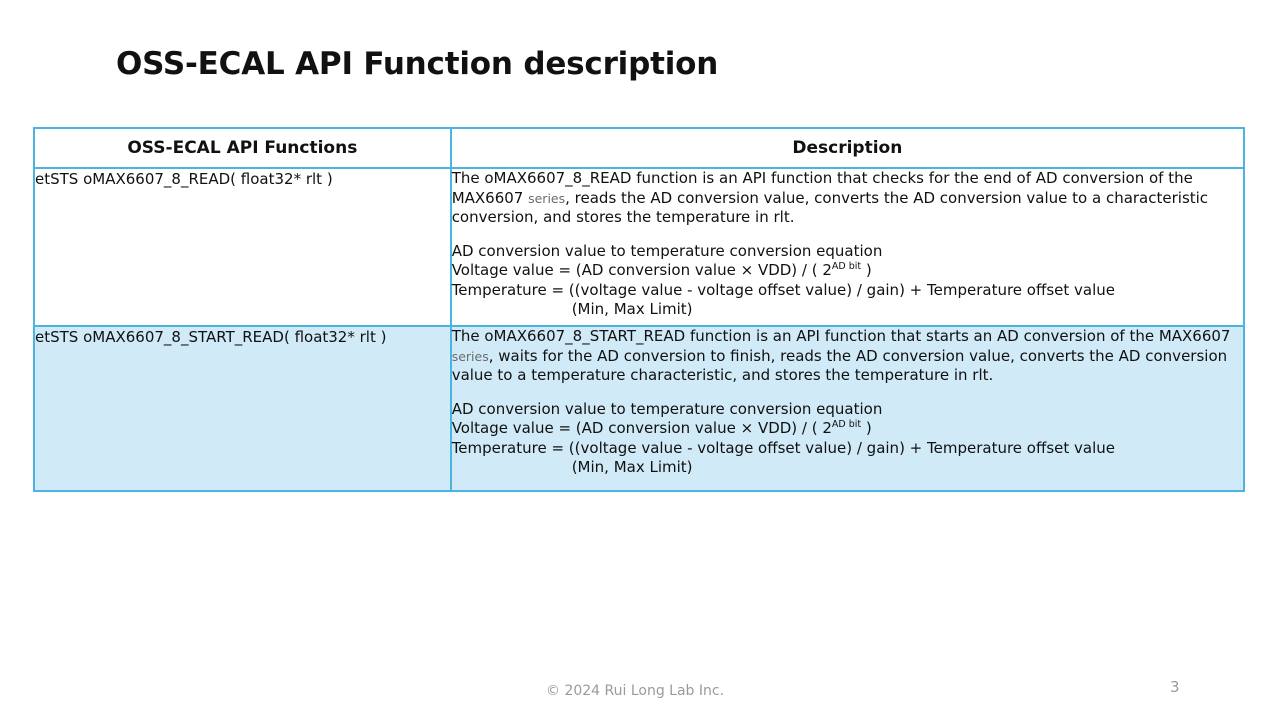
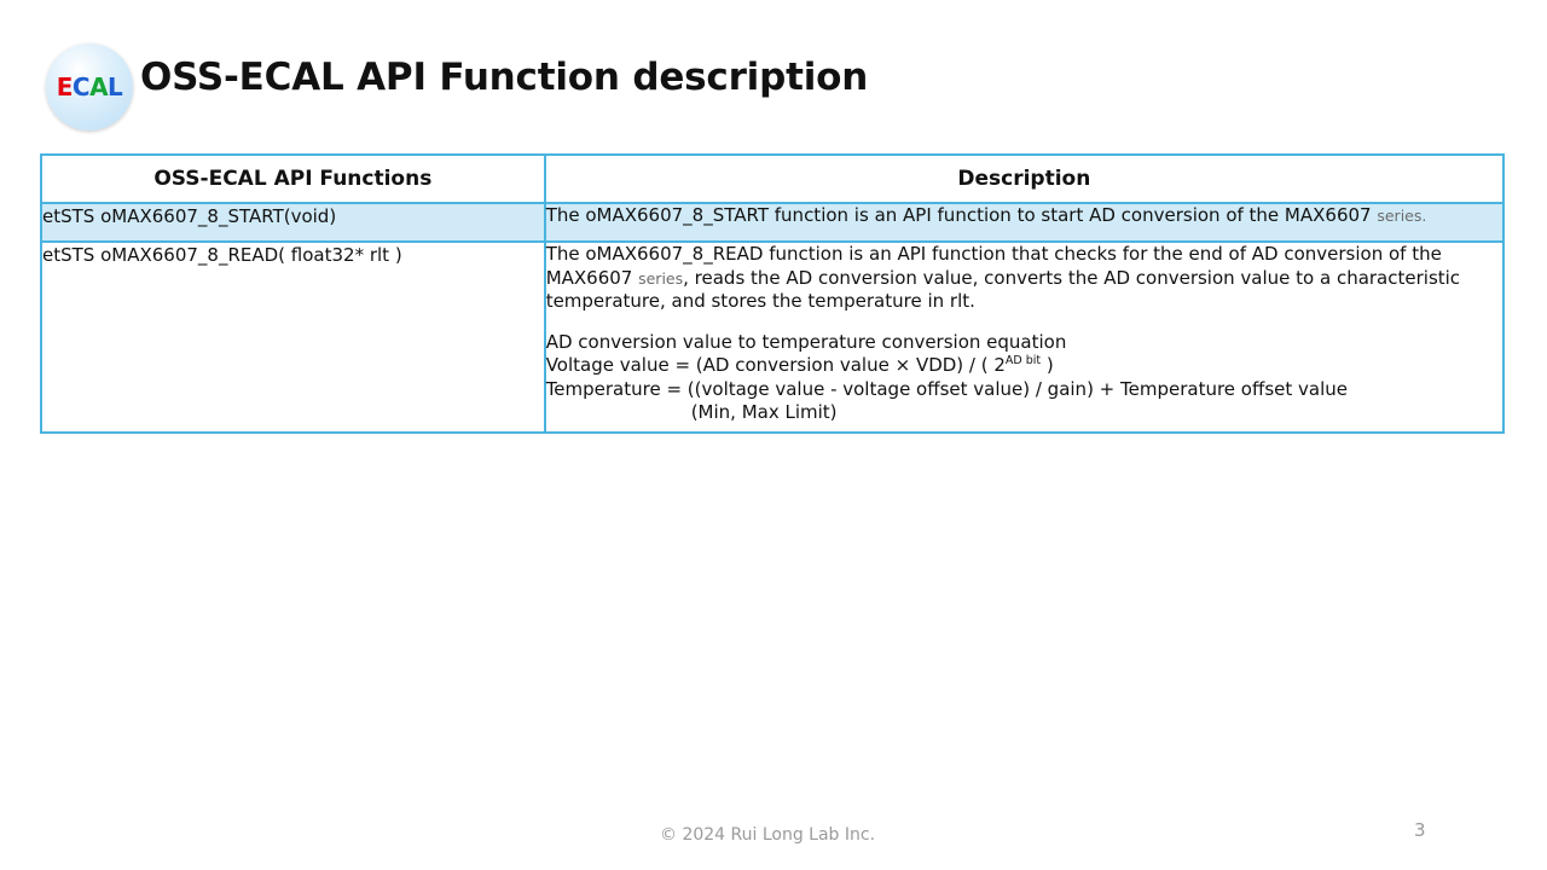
+ ECAL
  OSS-ECAL API Function description
  OSS-ECAL API Functions	Description
+ etSTS oMAX6607_8_START(void)	The oMAX6607_8_START function is an API function to start AD conversion of the MAX6607 series.
- etSTS oMAX6607_8_READ( float32* rlt )	The oMAX6607_8_READ function is an API function that checks for the end of AD conversion of the MAX6607 series, reads the AD conversion value, converts the AD conversion value to a characteristic conversion, and stores the temperature in rlt. AD conversion value to temperature conversion equation Voltage value = (AD conversion value × VDD) / ( 2AD bit ) Temperature = ((voltage value - voltage offset value) / gain) + Temperature offset value (Min, Max Limit)
+ etSTS oMAX6607_8_READ( float32* rlt )	The oMAX6607_8_READ function is an API function that checks for the end of AD conversion of the MAX6607 series, reads the AD conversion value, converts the AD conversion value to a characteristic temperature, and stores the temperature in rlt. AD conversion value to temperature conversion equation Voltage value = (AD conversion value × VDD) / ( 2AD bit ) Temperature = ((voltage value - voltage offset value) / gain) + Temperature offset value (Min, Max Limit)
- etSTS oMAX6607_8_START_READ( float32* rlt )	The oMAX6607_8_START_READ function is an API function that starts an AD conversion of the MAX6607 series, waits for the AD conversion to finish, reads the AD conversion value, converts the AD conversion value to a temperature characteristic, and stores the temperature in rlt. AD conversion value to temperature conversion equation Voltage value = (AD conversion value × VDD) / ( 2AD bit ) Temperature = ((voltage value - voltage offset value) / gain) + Temperature offset value (Min, Max Limit)
  © 2024 Rui Long Lab Inc.
  3
